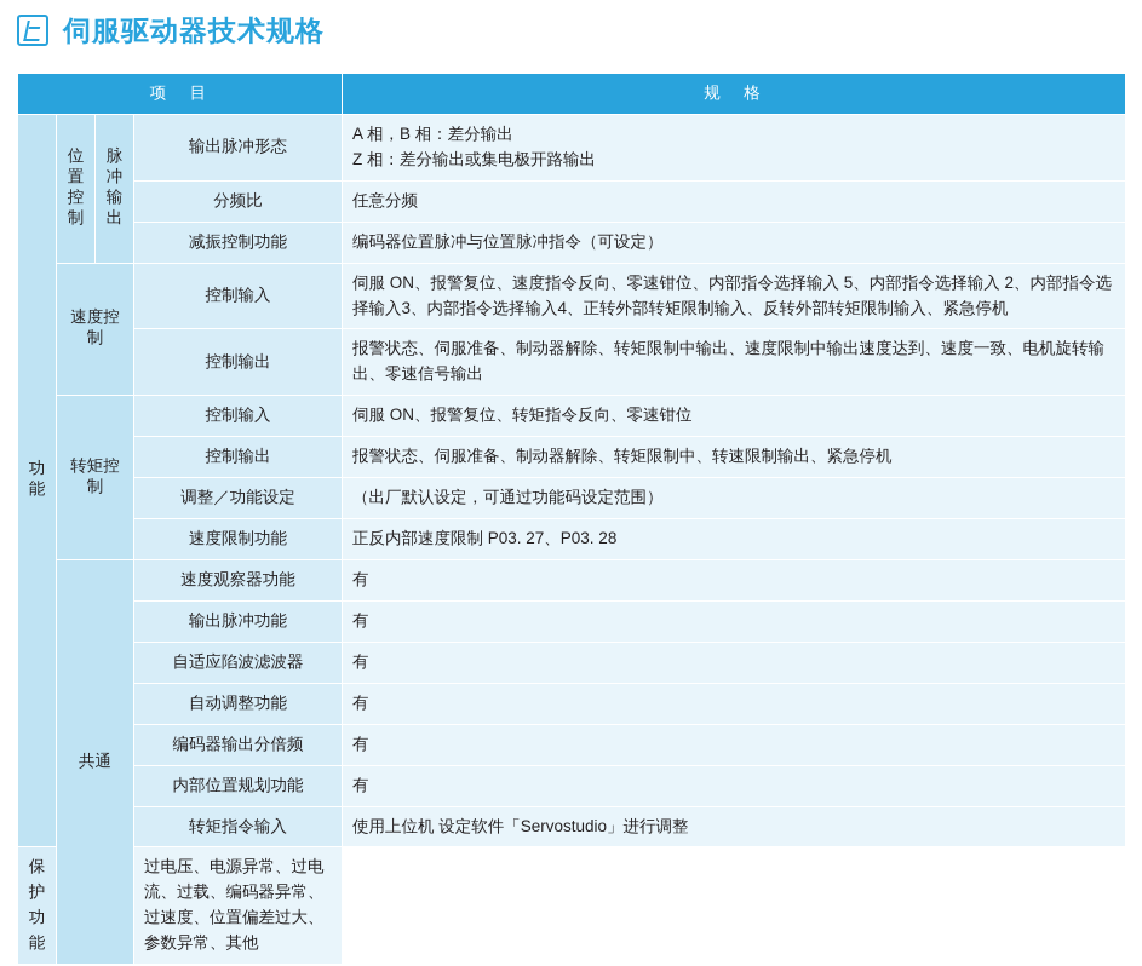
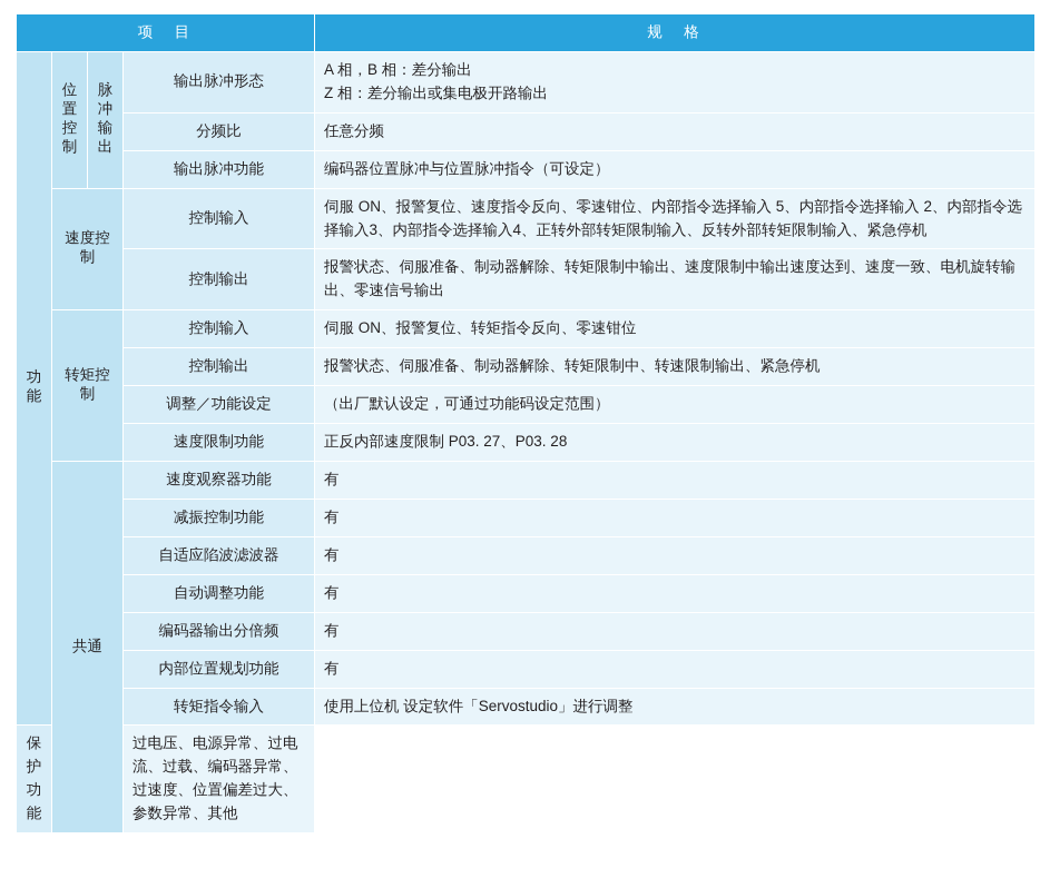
- 伺服驱动器技术规格
  项 目	规 格
  功能	位置控制	脉冲输出	输出脉冲形态	A 相，B 相：差分输出 Z 相：差分输出或集电极开路输出
  分频比	任意分频
- 减振控制功能	编码器位置脉冲与位置脉冲指令（可设定）
+ 输出脉冲功能	编码器位置脉冲与位置脉冲指令（可设定）
  速度控制	控制输入	伺服 ON、报警复位、速度指令反向、零速钳位、内部指令选择输入 5、内部指令选择输入 2、内部指令选择输入3、内部指令选择输入4、正转外部转矩限制输入、反转外部转矩限制输入、紧急停机
  控制输出	报警状态、伺服准备、制动器解除、转矩限制中输出、速度限制中输出速度达到、速度一致、电机旋转输出、零速信号输出
  转矩控制	控制输入	伺服 ON、报警复位、转矩指令反向、零速钳位
  控制输出	报警状态、伺服准备、制动器解除、转矩限制中、转速限制输出、紧急停机
  调整／功能设定	（出厂默认设定，可通过功能码设定范围）
  速度限制功能	正反内部速度限制 P03. 27、P03. 28
  共通	速度观察器功能	有
- 输出脉冲功能	有
+ 减振控制功能	有
  自适应陷波滤波器	有
  自动调整功能	有
  编码器输出分倍频	有
  内部位置规划功能	有
  转矩指令输入	使用上位机 设定软件「Servostudio」进行调整
  保护功能	过电压、电源异常、过电流、过载、编码器异常、过速度、位置偏差过大、参数异常、其他
